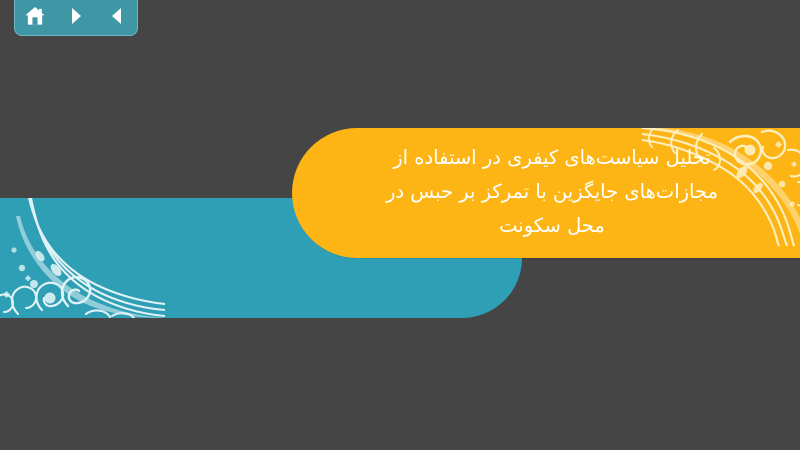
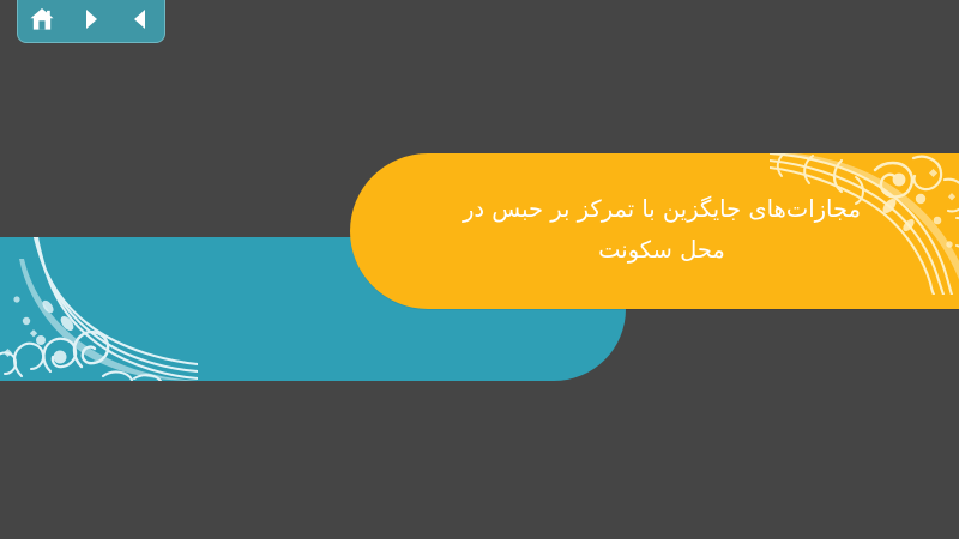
- تحلیل سیاست‌های کیفری در استفاده از
  مجازات‌های جایگزین با تمرکز بر حبس در
  محل سکونت
